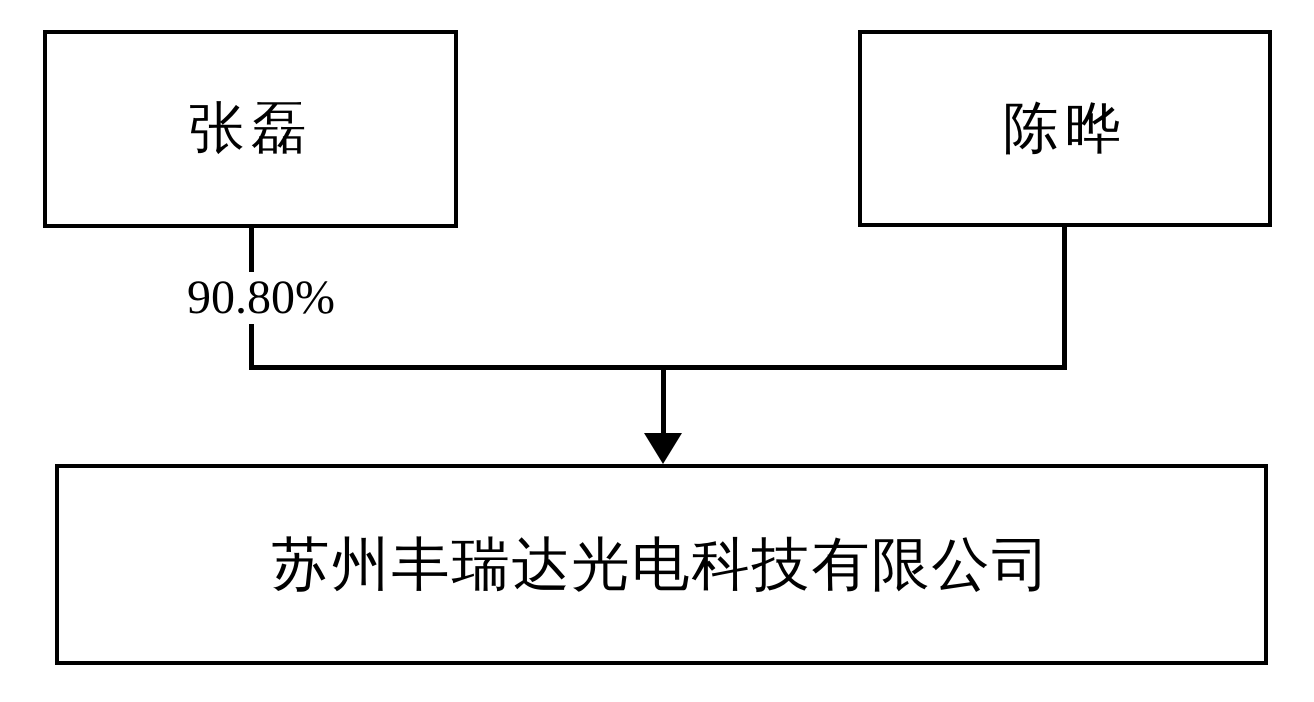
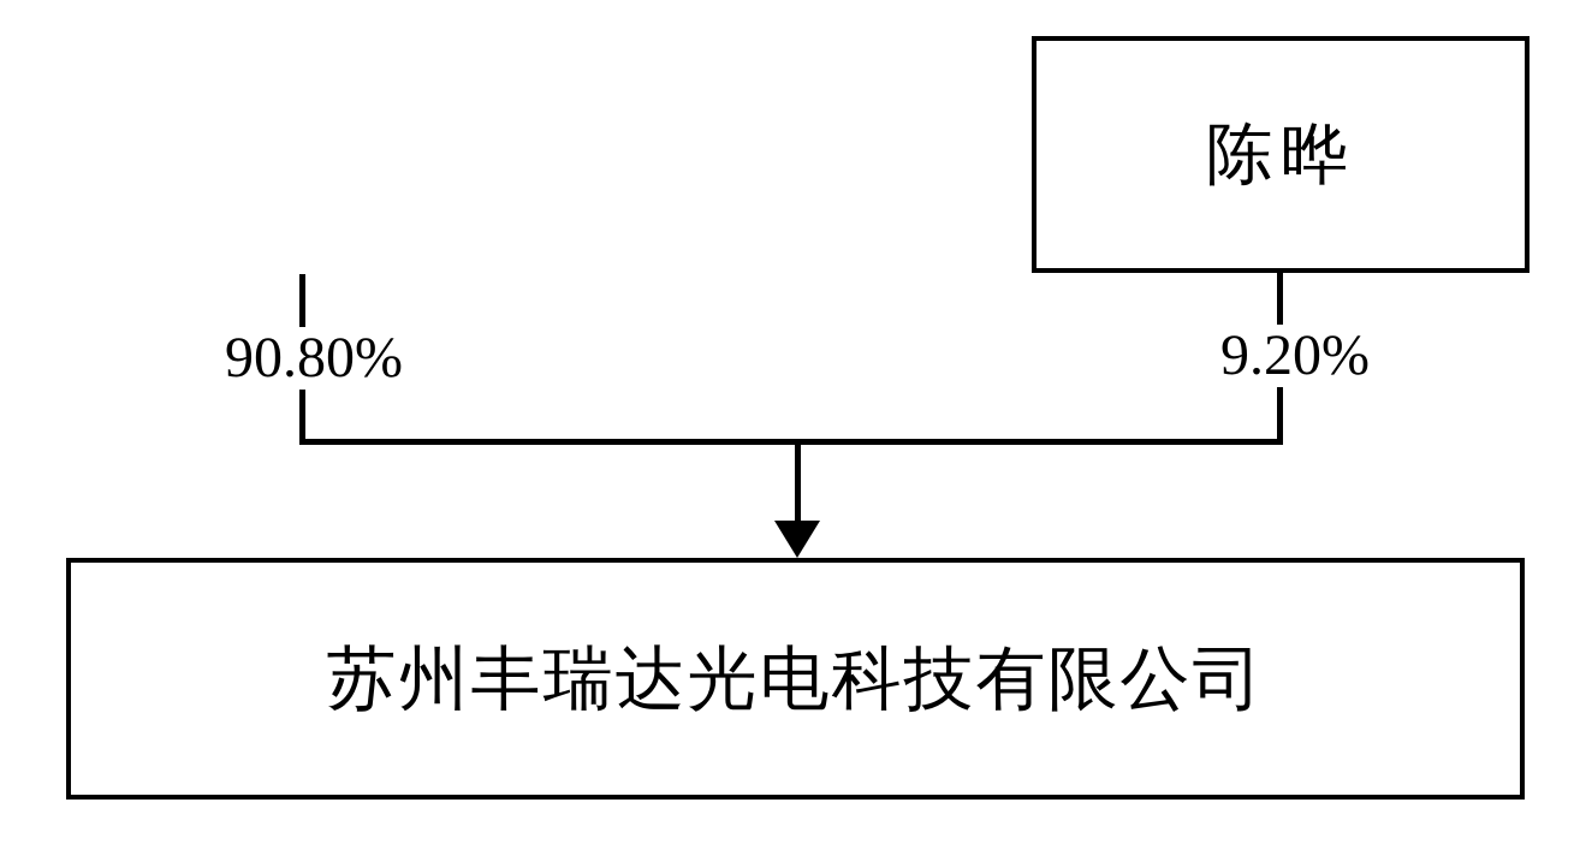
- 张磊
  陈晔
  90.80%
+ 9.20%
  苏州丰瑞达光电科技有限公司
